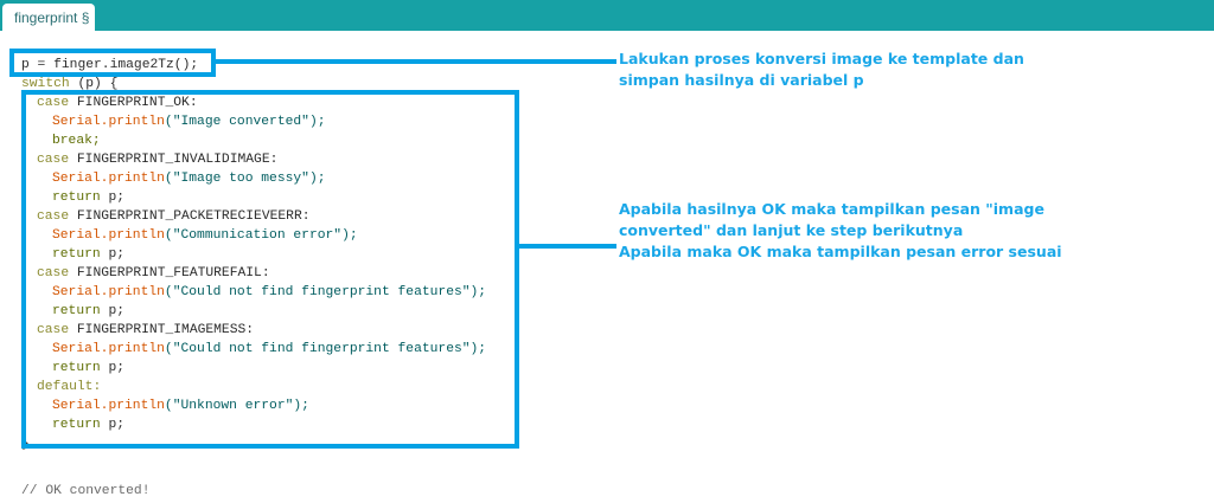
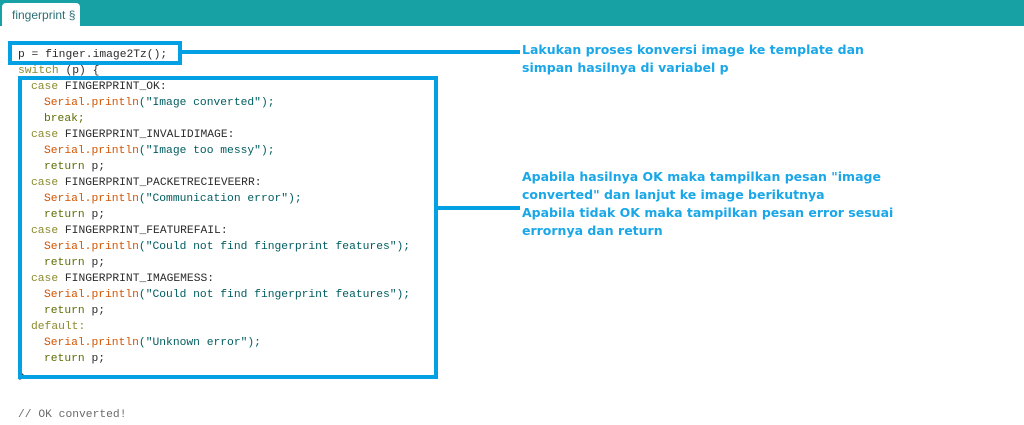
  fingerprint §
  p = finger.image2Tz();
  switch (p) {
  case FINGERPRINT_OK:
  Serial.println("Image converted");
  break;
  case FINGERPRINT_INVALIDIMAGE:
  Serial.println("Image too messy");
  return p;
  case FINGERPRINT_PACKETRECIEVEERR:
  Serial.println("Communication error");
  return p;
  case FINGERPRINT_FEATUREFAIL:
  Serial.println("Could not find fingerprint features");
  return p;
  case FINGERPRINT_IMAGEMESS:
  Serial.println("Could not find fingerprint features");
  return p;
  default:
  Serial.println("Unknown error");
  return p;
  }
  // OK converted!
  Lakukan proses konversi image ke template dan
  simpan hasilnya di variabel p
  Apabila hasilnya OK maka tampilkan pesan "image
- converted" dan lanjut ke step berikutnya
+ converted" dan lanjut ke image berikutnya
- Apabila maka OK maka tampilkan pesan error sesuai
+ Apabila tidak OK maka tampilkan pesan error sesuai
+ errornya dan return
